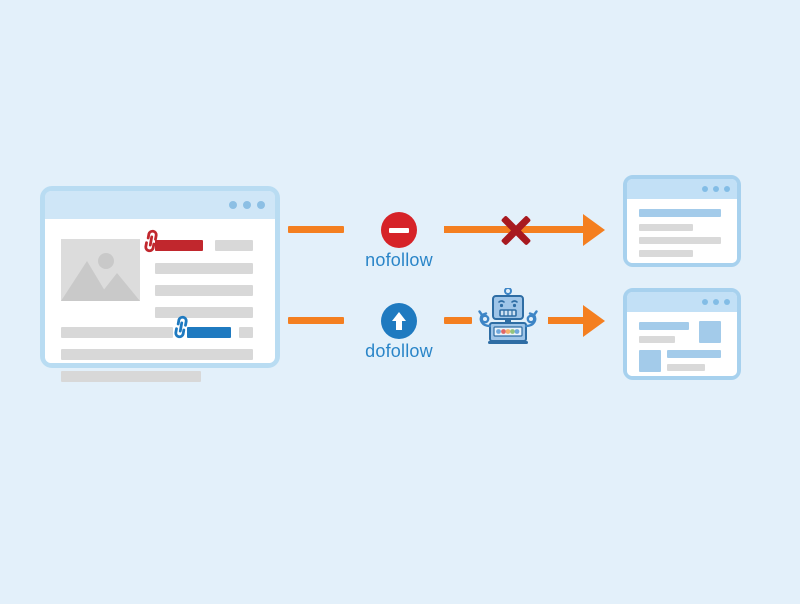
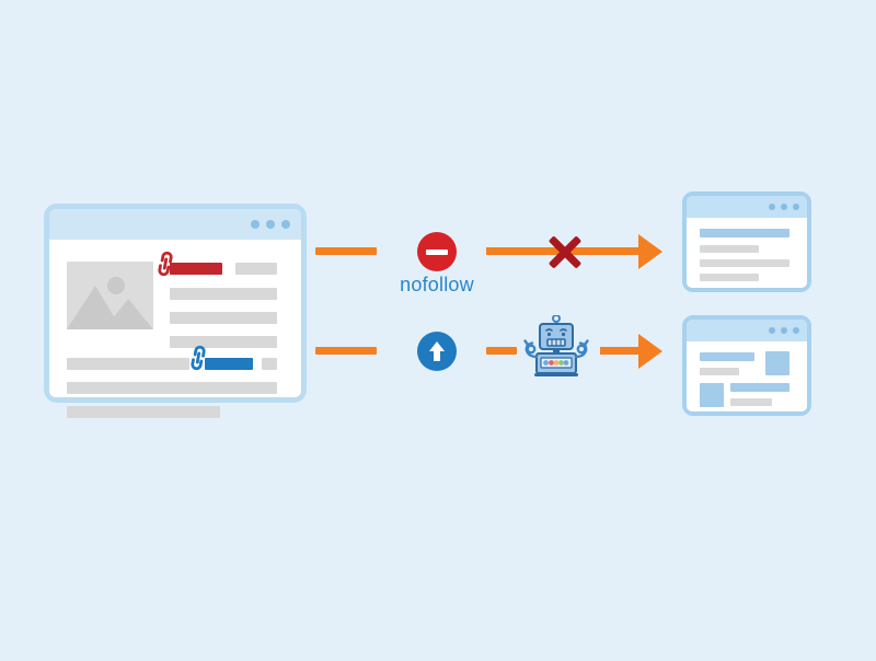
  nofollow
- dofollow
